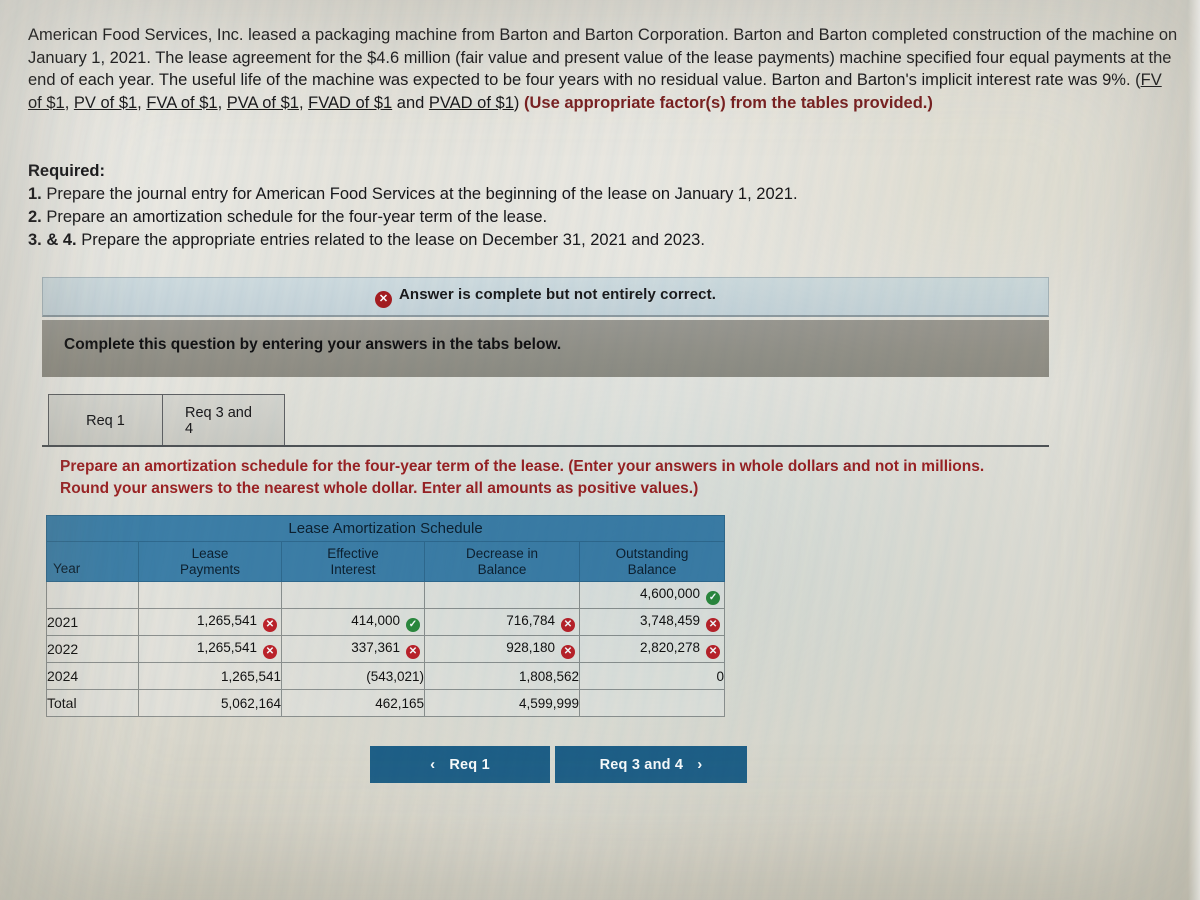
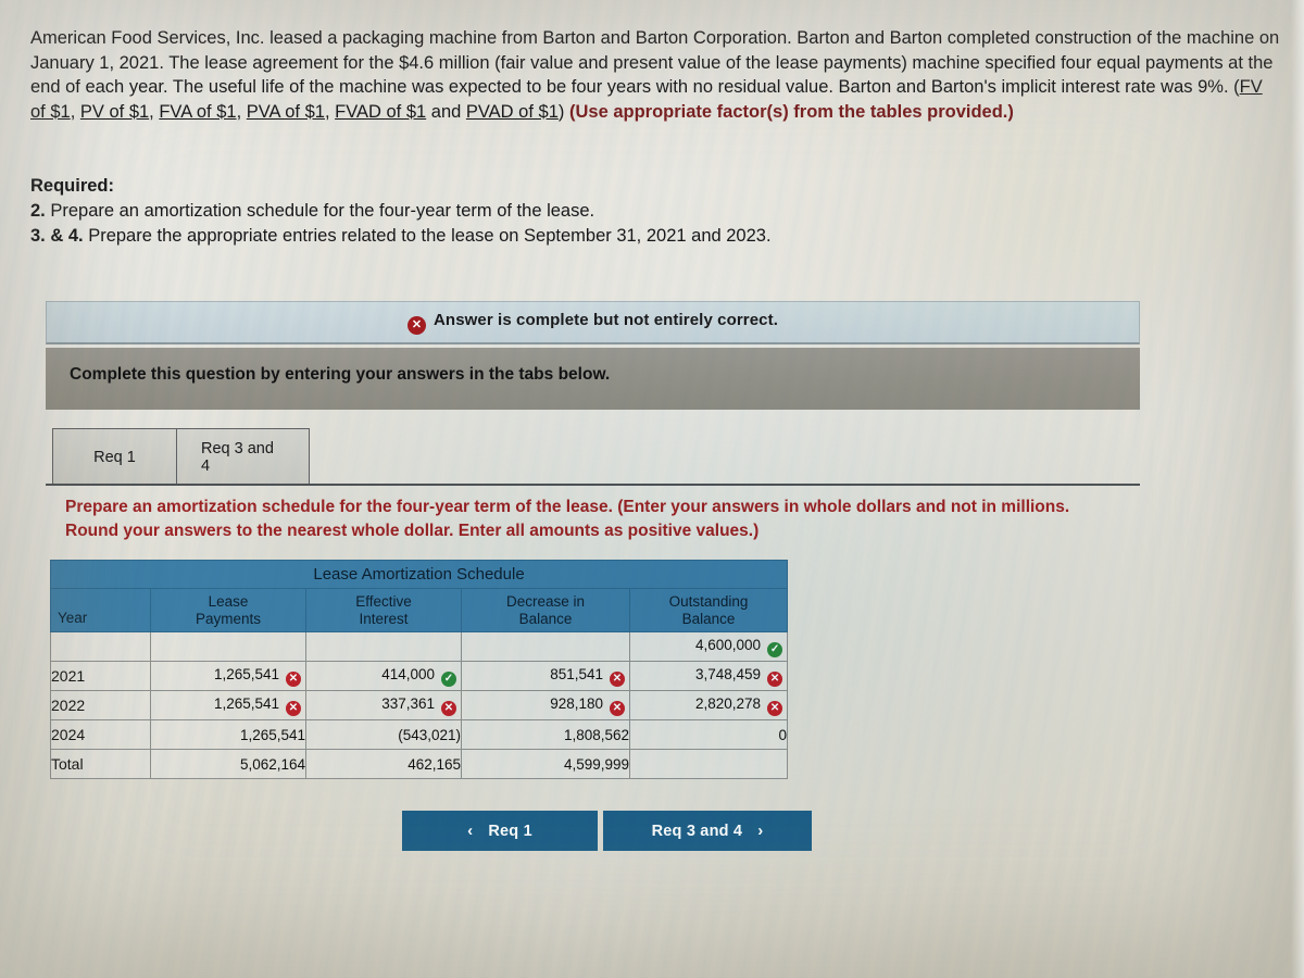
  American Food Services, Inc. leased a packaging machine from Barton and Barton Corporation. Barton and Barton completed construction of the machine on January 1, 2021. The lease agreement for the $4.6 million (fair value and present value of the lease payments) machine specified four equal payments at the end of each year. The useful life of the machine was expected to be four years with no residual value. Barton and Barton's implicit interest rate was 9%. (FV of $1, PV of $1, FVA of $1, PVA of $1, FVAD of $1 and PVAD of $1) (Use appropriate factor(s) from the tables provided.)
  Required:
- 1. Prepare the journal entry for American Food Services at the beginning of the lease on January 1, 2021.
  2. Prepare an amortization schedule for the four-year term of the lease.
- 3. & 4. Prepare the appropriate entries related to the lease on December 31, 2021 and 2023.
+ 3. & 4. Prepare the appropriate entries related to the lease on September 31, 2021 and 2023.
  ✕ Answer is complete but not entirely correct.
  Complete this question by entering your answers in the tabs below.
  Req 1
  Req 3 and 4
  Prepare an amortization schedule for the four-year term of the lease. (Enter your answers in whole dollars and not in millions.
  Round your answers to the nearest whole dollar. Enter all amounts as positive values.)
  Lease Amortization Schedule
  Year	Lease Payments	Effective Interest	Decrease in Balance	Outstanding Balance
  				4,600,000 ✓
- 2021	1,265,541 ✕	414,000 ✓	716,784 ✕	3,748,459 ✕
+ 2021	1,265,541 ✕	414,000 ✓	851,541 ✕	3,748,459 ✕
  2022	1,265,541 ✕	337,361 ✕	928,180 ✕	2,820,278 ✕
  2024	1,265,541	(543,021)	1,808,562	0
  Total	5,062,164	462,165	4,599,999
  ‹
  Req 1
  Req 3 and 4
  ›
